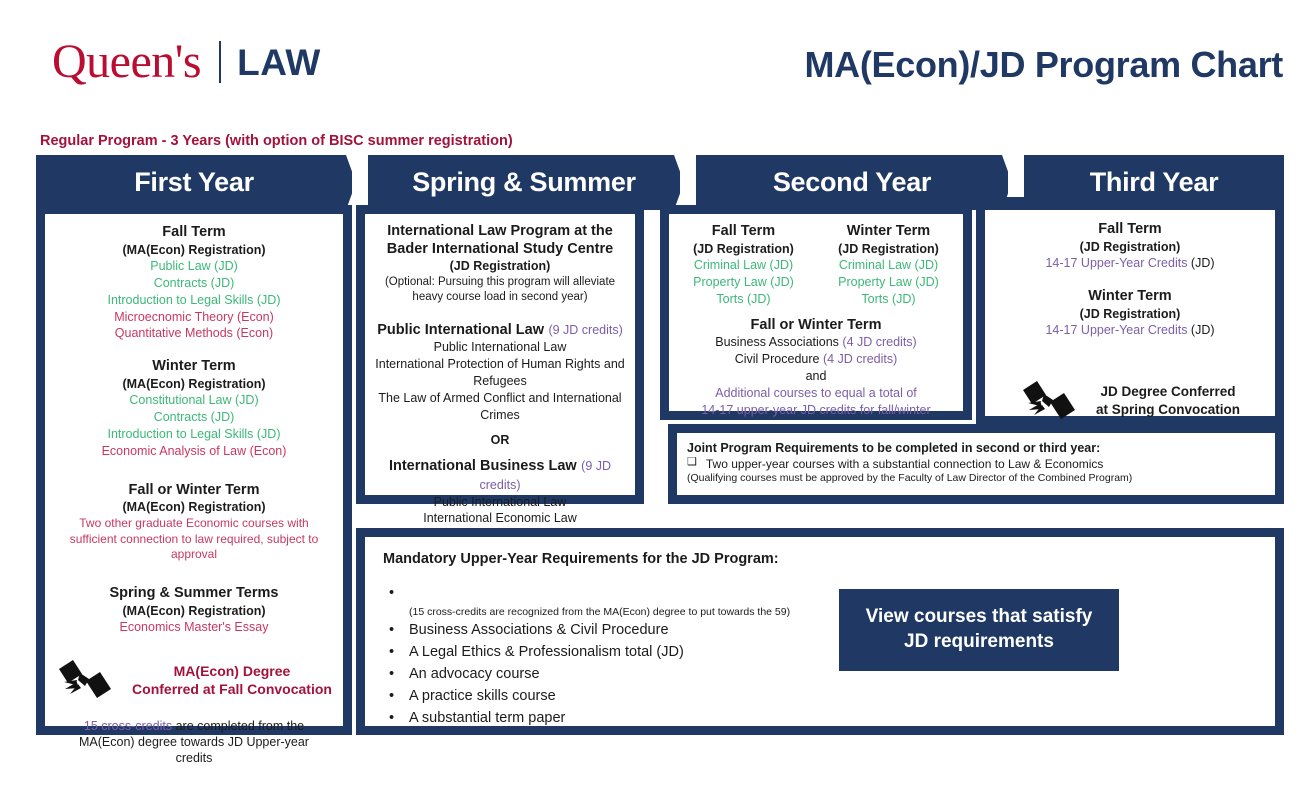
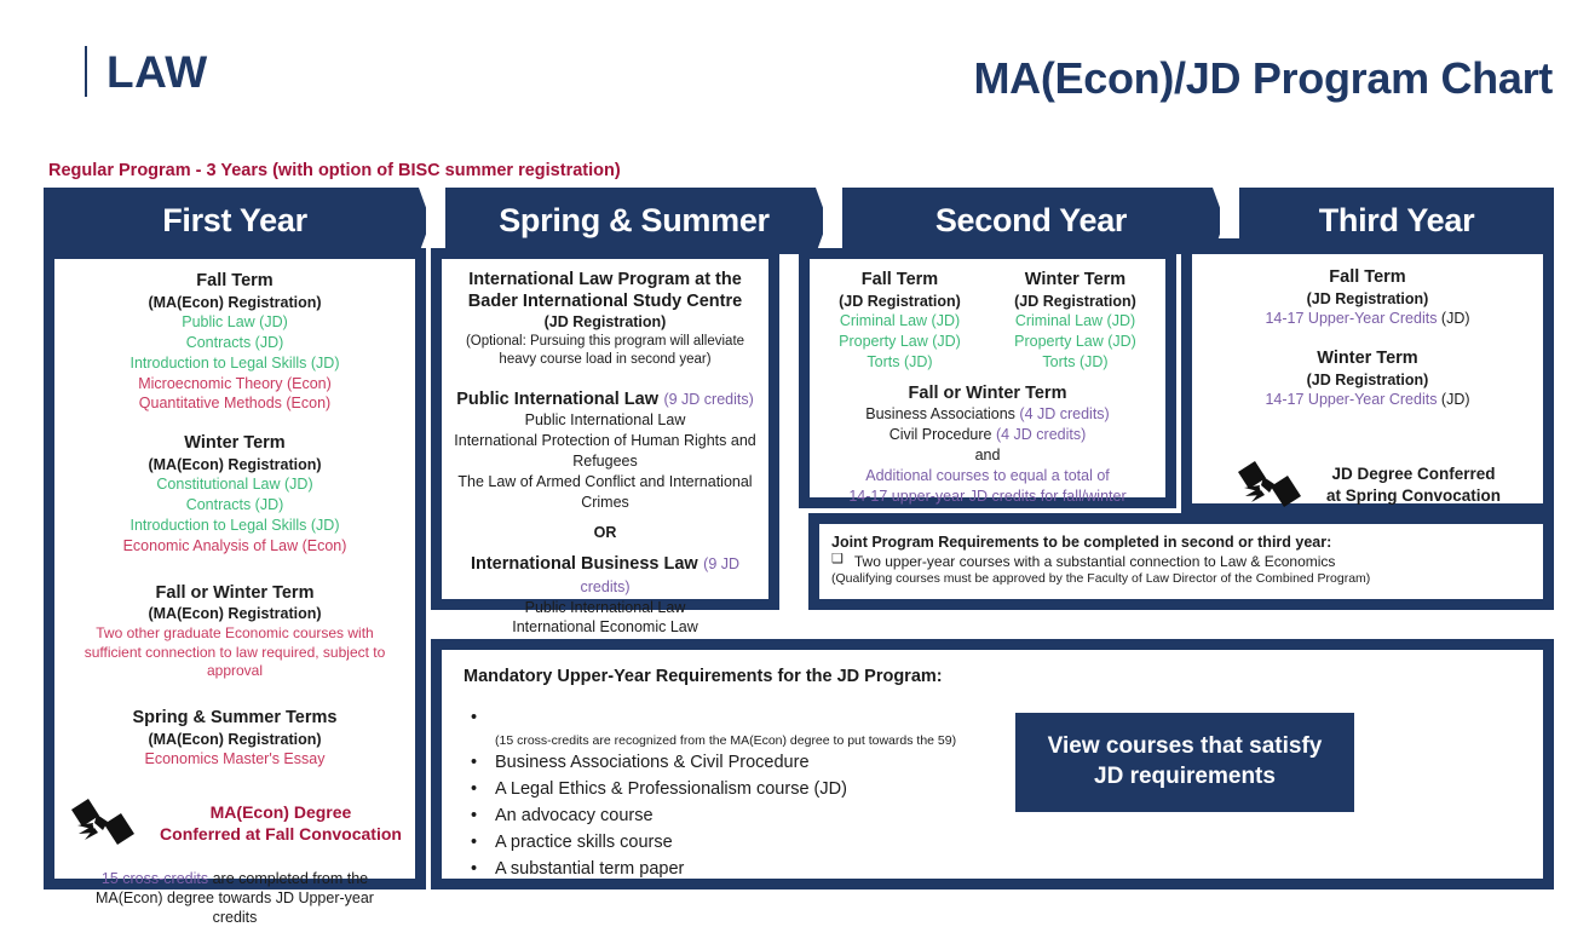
- Queen's
  LAW
  MA(Econ)/JD Program Chart
  Regular Program - 3 Years (with option of BISC summer registration)
  First Year
  Spring & Summer
  Second Year
  Third Year
  Fall Term
  (MA(Econ) Registration)
  Public Law (JD)
  Contracts (JD)
  Introduction to Legal Skills (JD)
  Microecnomic Theory (Econ)
  Quantitative Methods (Econ)
  Winter Term
  (MA(Econ) Registration)
  Constitutional Law (JD)
  Contracts (JD)
  Introduction to Legal Skills (JD)
  Economic Analysis of Law (Econ)
  Fall or Winter Term
  (MA(Econ) Registration)
  Two other graduate Economic courses with sufficient connection to law required, subject to approval
  Spring & Summer Terms
  (MA(Econ) Registration)
  Economics Master's Essay
  MA(Econ) Degree
  Conferred at Fall Convocation
  15 cross-credits are completed from the MA(Econ) degree towards JD Upper-year credits
  International Law Program at the
  Bader International Study Centre
  (JD Registration)
  (Optional: Pursuing this program will alleviate heavy course load in second year)
  Public International Law (9 JD credits)
  Public International Law
  International Protection of Human Rights and Refugees
  The Law of Armed Conflict and International Crimes
  OR
  International Business Law (9 JD credits)
  Public International Law
  International Economic Law
  Fall Term
  (JD Registration)
  Criminal Law (JD)
  Property Law (JD)
  Torts (JD)
  Winter Term
  (JD Registration)
  Criminal Law (JD)
  Property Law (JD)
  Torts (JD)
  Fall or Winter Term
  Business Associations (4 JD credits)
  Civil Procedure (4 JD credits)
  and
  Additional courses to equal a total of
  14-17 upper-year JD credits for fall/winter
  Fall Term
  (JD Registration)
  14-17 Upper-Year Credits (JD)
  Winter Term
  (JD Registration)
  14-17 Upper-Year Credits (JD)
  JD Degree Conferred
  at Spring Convocation
  Joint Program Requirements to be completed in second or third year:
  ❑
  Two upper-year courses with a substantial connection to Law & Economics
  (Qualifying courses must be approved by the Faculty of Law Director of the Combined Program)
  Mandatory Upper-Year Requirements for the JD Program:
  •
  (15 cross-credits are recognized from the MA(Econ) degree to put towards the 59)
  •
  Business Associations & Civil Procedure
  •
- A Legal Ethics & Professionalism total (JD)
+ A Legal Ethics & Professionalism course (JD)
  •
  An advocacy course
  •
  A practice skills course
  •
  A substantial term paper
  View courses that satisfy
  JD requirements
